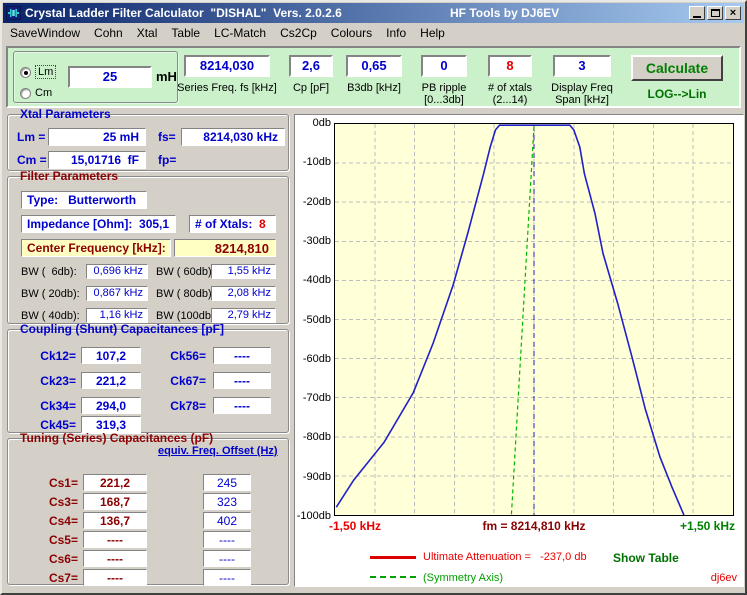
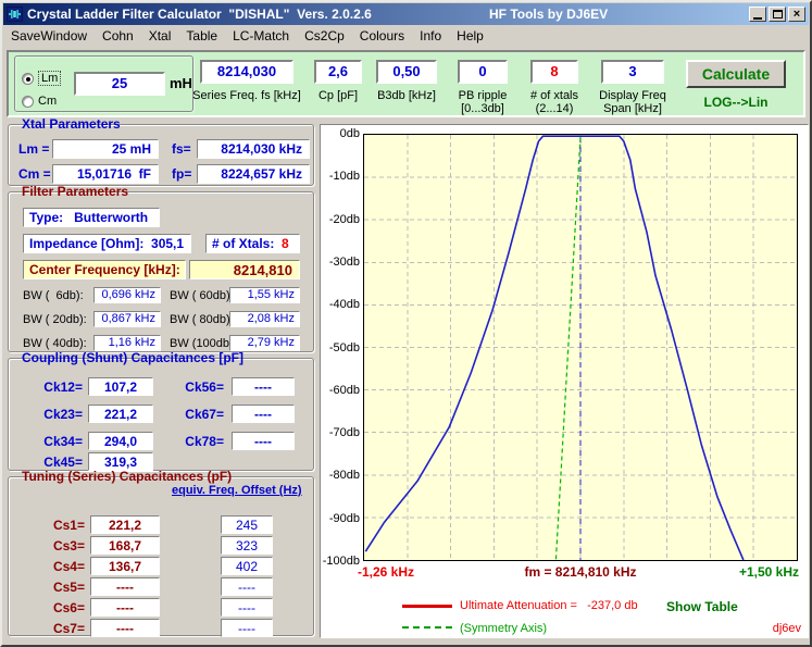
  Crystal Ladder Filter Calculator "DISHAL" Vers. 2.0.2.6
  HF Tools by DJ6EV
  ×
  SaveWindow
  Cohn
  Xtal
  Table
  LC-Match
  Cs2Cp
  Colours
  Info
  Help
  Lm
  Cm
  25
  mH
  8214,030
  Series Freq. fs [kHz]
  2,6
  Cp [pF]
- 0,65
+ 0,50
  B3db [kHz]
  0
  PB ripple
  [0...3db]
  8
  # of xtals
  (2...14)
  3
  Display Freq
  Span [kHz]
  Calculate
  LOG-->Lin
  Xtal Parameters
  Lm =
  25 mH
  fs=
  8214,030 kHz
  Cm =
  15,01716 fF
  fp=
+ 8224,657 kHz
  Filter Parameters
  Type: Butterworth
  Impedance [Ohm]: 305,1
  # of Xtals: 8
  Center Frequency [kHz]:
  8214,810
  BW ( 6db):
  0,696 kHz
  BW ( 60db)
  1,55 kHz
  BW ( 20db):
  0,867 kHz
  BW ( 80db)
  2,08 kHz
  BW ( 40db):
  1,16 kHz
  BW (100db
  2,79 kHz
  Coupling (Shunt) Capacitances [pF]
  Ck12=
  107,2
  Ck23=
  221,2
  Ck34=
  294,0
  Ck45=
  319,3
  Ck56=
  ----
  Ck67=
  ----
  Ck78=
  ----
  Tuning (Series) Capacitances (pF)
  equiv. Freq. Offset (Hz)
  Cs1=
  221,2
  245
  Cs3=
  168,7
  323
  Cs4=
  136,7
  402
  Cs5=
  ----
  ----
  Cs6=
  ----
  ----
  Cs7=
  ----
  ----
  0db
  -10db
  -20db
  -30db
  -40db
  -50db
  -60db
  -70db
  -80db
  -90db
  -100db
- -1,50 kHz
+ -1,26 kHz
  fm = 8214,810 kHz
  +1,50 kHz
  Ultimate Attenuation = -237,0 db
  (Symmetry Axis)
  Show Table
  dj6ev
